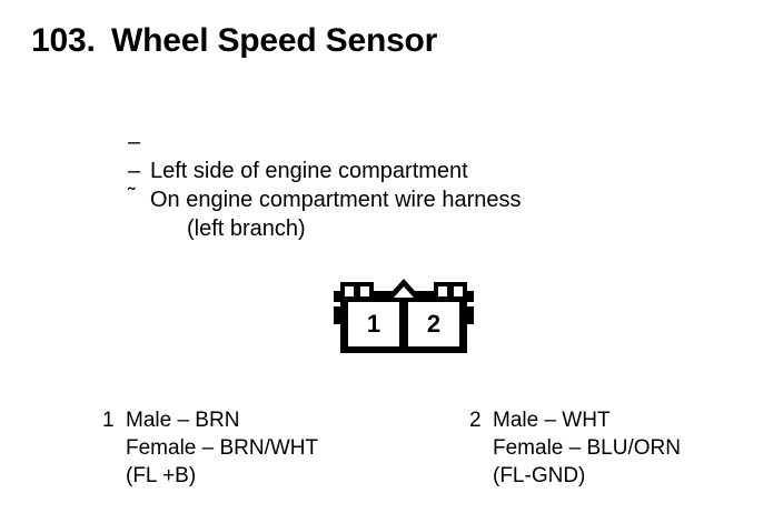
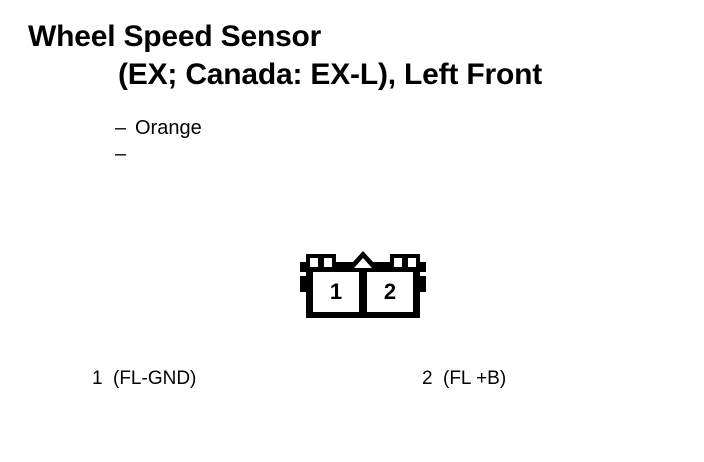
- 103.
  Wheel Speed Sensor
+ (EX; Canada: EX-L), Left Front
  –
+ Orange
  –
- Left side of engine compartment
- ˜
- On engine compartment wire harness
- (left branch)
  1
  2
  1
- Male – BRN
- Female – BRN/WHT
- (FL +B)
+ (FL-GND)
  2
- Male – WHT
- Female – BLU/ORN
- (FL-GND)
+ (FL +B)
